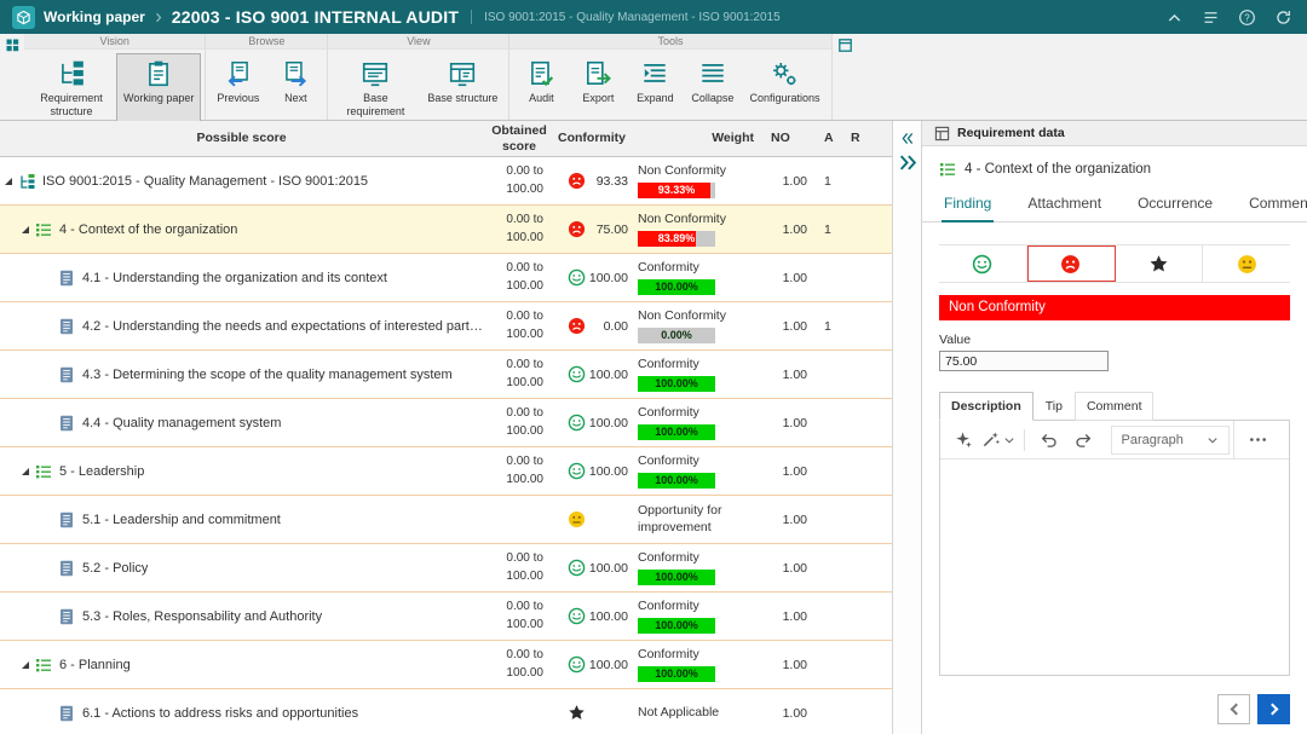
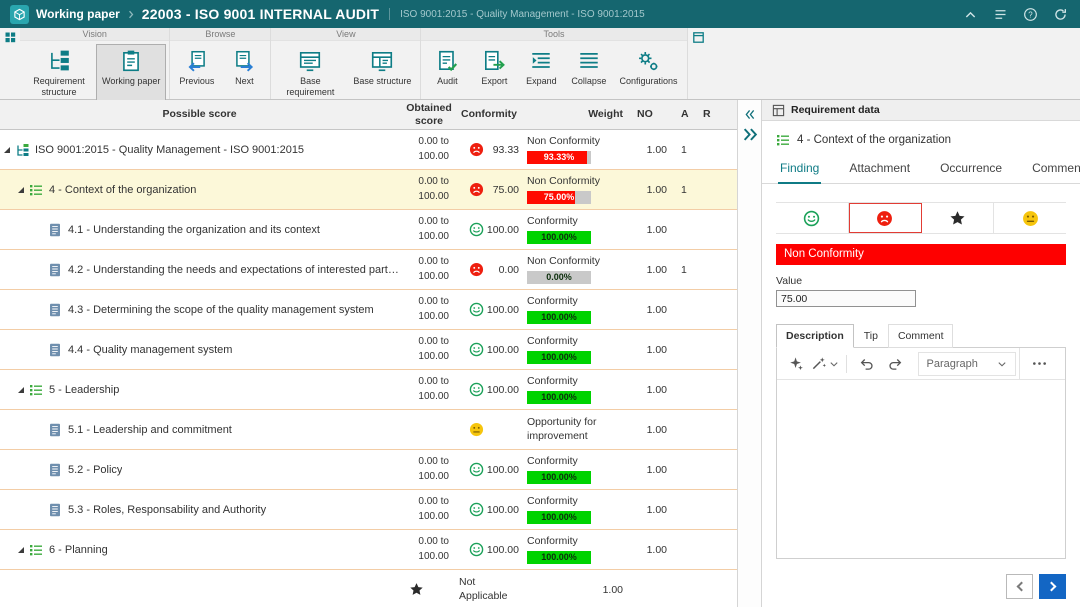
  Working paper
  22003 - ISO 9001 INTERNAL AUDIT
  ISO 9001:2015 - Quality Management - ISO 9001:2015
  ?
  Vision
  Requirement structure
  Working paper
  Browse
  Previous
  Next
  View
  Base requirement
  Base structure
  Tools
  Audit
  Export
  Expand
  Collapse
  Configurations
  Possible score
  Obtained score
  Conformity
  Weight
  NO
  A
  R
  ISO 9001:2015 - Quality Management - ISO 9001:2015
  0.00 to
  100.00
  93.33
  Non Conformity
  93.33%
  1.00
  1
  4 - Context of the organization
  0.00 to
  100.00
  75.00
  Non Conformity
- 83.89%
+ 75.00%
  1.00
  1
  4.1 - Understanding the organization and its context
  0.00 to
  100.00
  100.00
  Conformity
  100.00%
  1.00
  4.2 - Understanding the needs and expectations of interested partie
  0.00 to
  100.00
  0.00
  Non Conformity
  0.00%
  1.00
  1
  4.3 - Determining the scope of the quality management system
  0.00 to
  100.00
  100.00
  Conformity
  100.00%
  1.00
  4.4 - Quality management system
  0.00 to
  100.00
  100.00
  Conformity
  100.00%
  1.00
  5 - Leadership
  0.00 to
  100.00
  100.00
  Conformity
  100.00%
  1.00
  5.1 - Leadership and commitment
  Opportunity for improvement
  1.00
  5.2 - Policy
  0.00 to
  100.00
  100.00
  Conformity
  100.00%
  1.00
  5.3 - Roles, Responsability and Authority
  0.00 to
  100.00
  100.00
  Conformity
  100.00%
  1.00
  6 - Planning
  0.00 to
  100.00
  100.00
  Conformity
  100.00%
  1.00
- 6.1 - Actions to address risks and opportunities
  Not Applicable
  1.00
  Requirement data
  4 - Context of the organization
  Finding
  Attachment
  Occurrence
  Commen
  Non Conformity
  Value
  75.00
  Description
  Tip
  Comment
  Paragraph
